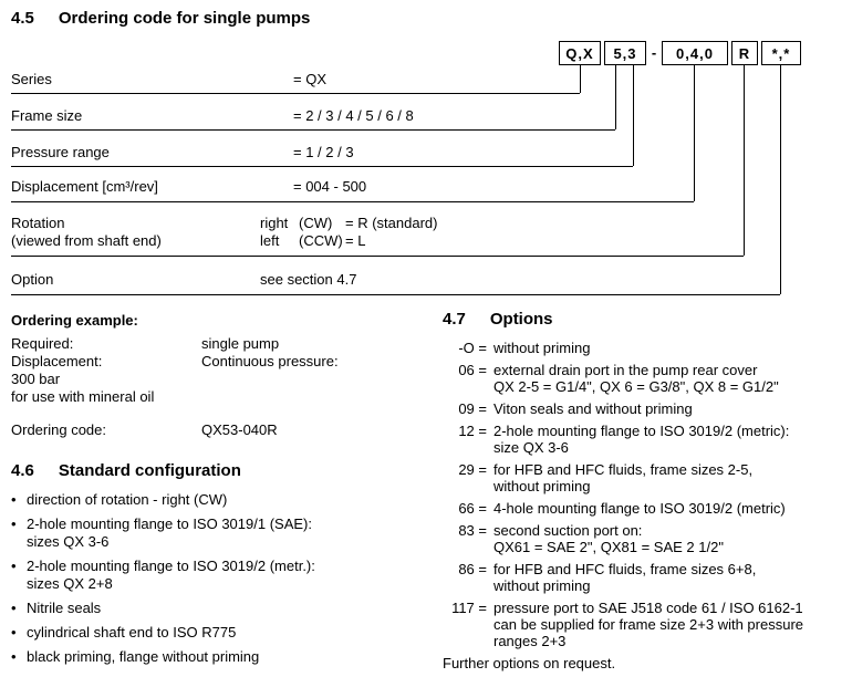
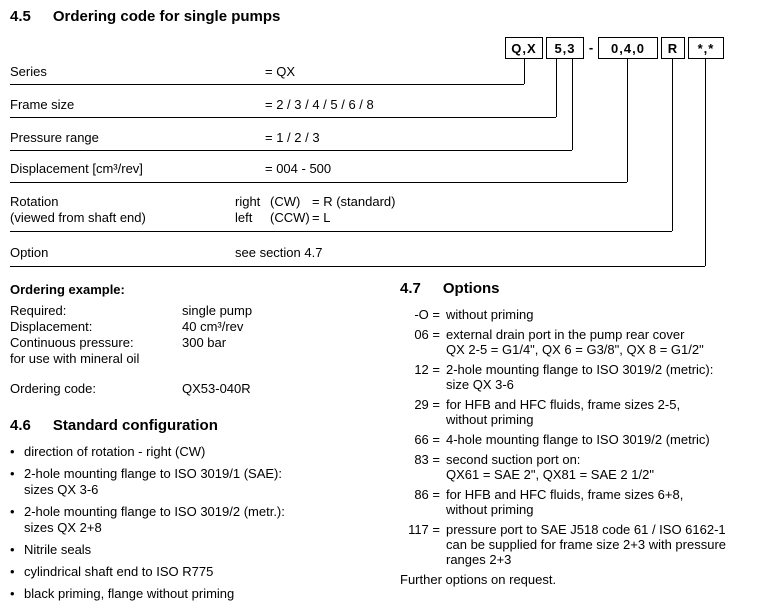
  4.5
  Ordering code for single pumps
  Q,X
  5,3
  -
  0,4,0
  R
  *,*
  Series
  = QX
  Frame size
  = 2 / 3 / 4 / 5 / 6 / 8
  Pressure range
  = 1 / 2 / 3
  Displacement [cm³/rev]
  = 004 - 500
  Rotation
  (viewed from shaft end)
  right
  (CW)
  = R (standard)
  left
  (CCW)
  = L
  Option
  see section 4.7
  Ordering example:
  Required:
  single pump
  Displacement:
+ 40 cm³/rev
  Continuous pressure:
  300 bar
  for use with mineral oil
  Ordering code:
  QX53-040R
  4.6
  Standard configuration
  •
  direction of rotation - right (CW)
  •
  2-hole mounting flange to ISO 3019/1 (SAE):
  sizes QX 3-6
  •
  2-hole mounting flange to ISO 3019/2 (metr.):
  sizes QX 2+8
  •
  Nitrile seals
  •
  cylindrical shaft end to ISO R775
  •
  black priming, flange without priming
  4.7
  Options
  -O =
  without priming
  06 =
  external drain port in the pump rear cover
  QX 2-5 = G1/4", QX 6 = G3/8", QX 8 = G1/2"
- 09 =
- Viton seals and without priming
  12 =
  2-hole mounting flange to ISO 3019/2 (metric):
  size QX 3-6
  29 =
  for HFB and HFC fluids, frame sizes 2-5,
  without priming
  66 =
  4-hole mounting flange to ISO 3019/2 (metric)
  83 =
  second suction port on:
  QX61 = SAE 2", QX81 = SAE 2 1/2"
  86 =
  for HFB and HFC fluids, frame sizes 6+8,
  without priming
  117 =
  pressure port to SAE J518 code 61 / ISO 6162-1
  can be supplied for frame size 2+3 with pressure
  ranges 2+3
  Further options on request.
